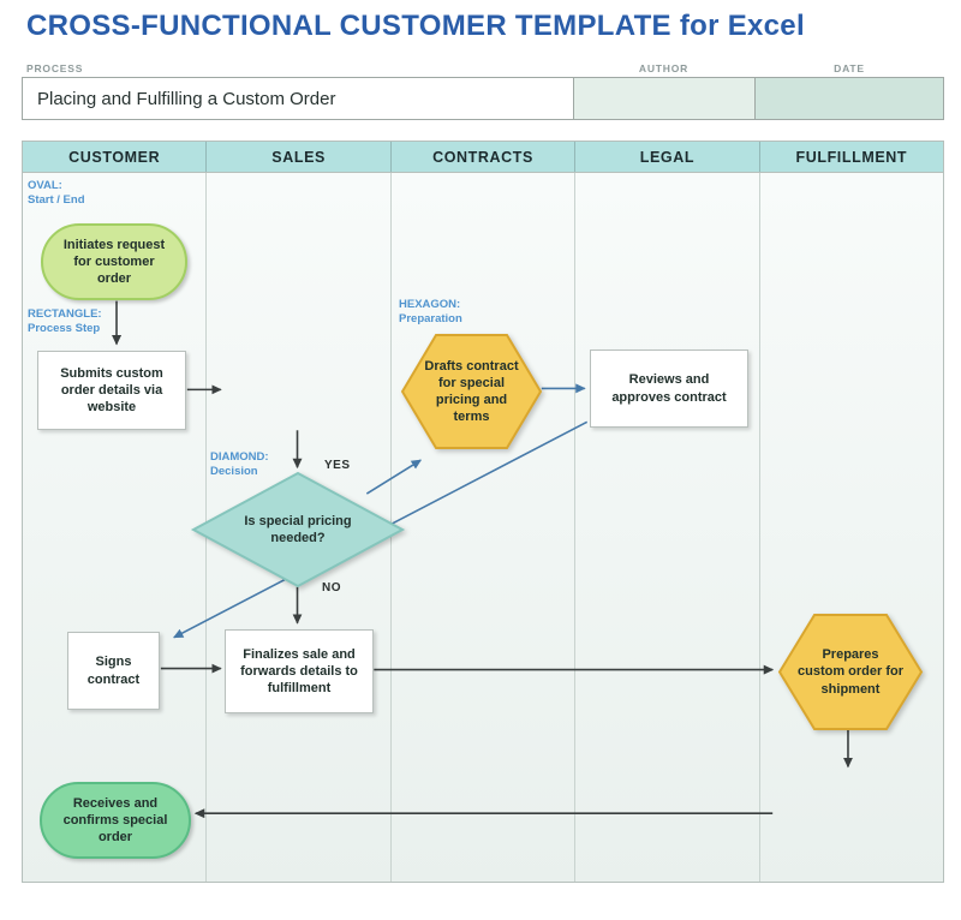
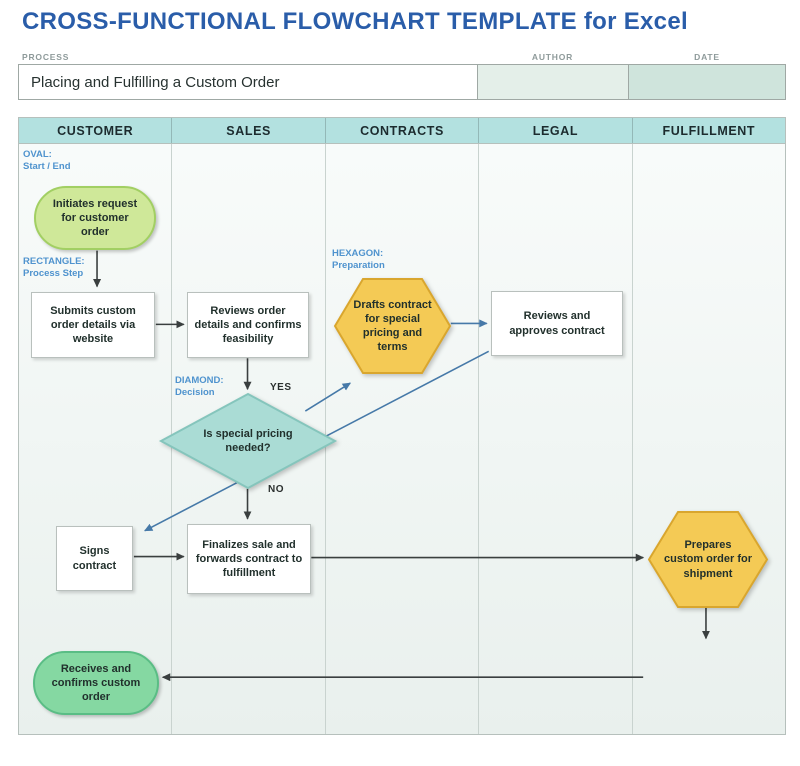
- CROSS-FUNCTIONAL CUSTOMER TEMPLATE for Excel
+ CROSS-FUNCTIONAL FLOWCHART TEMPLATE for Excel
  PROCESS
  AUTHOR
  DATE
  Placing and Fulfilling a Custom Order
  CUSTOMER
  SALES
  CONTRACTS
  LEGAL
  FULFILLMENT
  OVAL:
  Start / End
  RECTANGLE:
  Process Step
  DIAMOND:
  Decision
  HEXAGON:
  Preparation
  YES
  NO
  Initiates request for customer order
  Submits custom order details via website
+ Reviews order details and confirms feasibility
  Is special pricing needed?
  Drafts contract for special pricing and terms
  Reviews and approves contract
  Signs contract
- Finalizes sale and forwards details to fulfillment
+ Finalizes sale and forwards contract to fulfillment
  Prepares custom order for shipment
- Receives and confirms special order
+ Receives and confirms custom order
